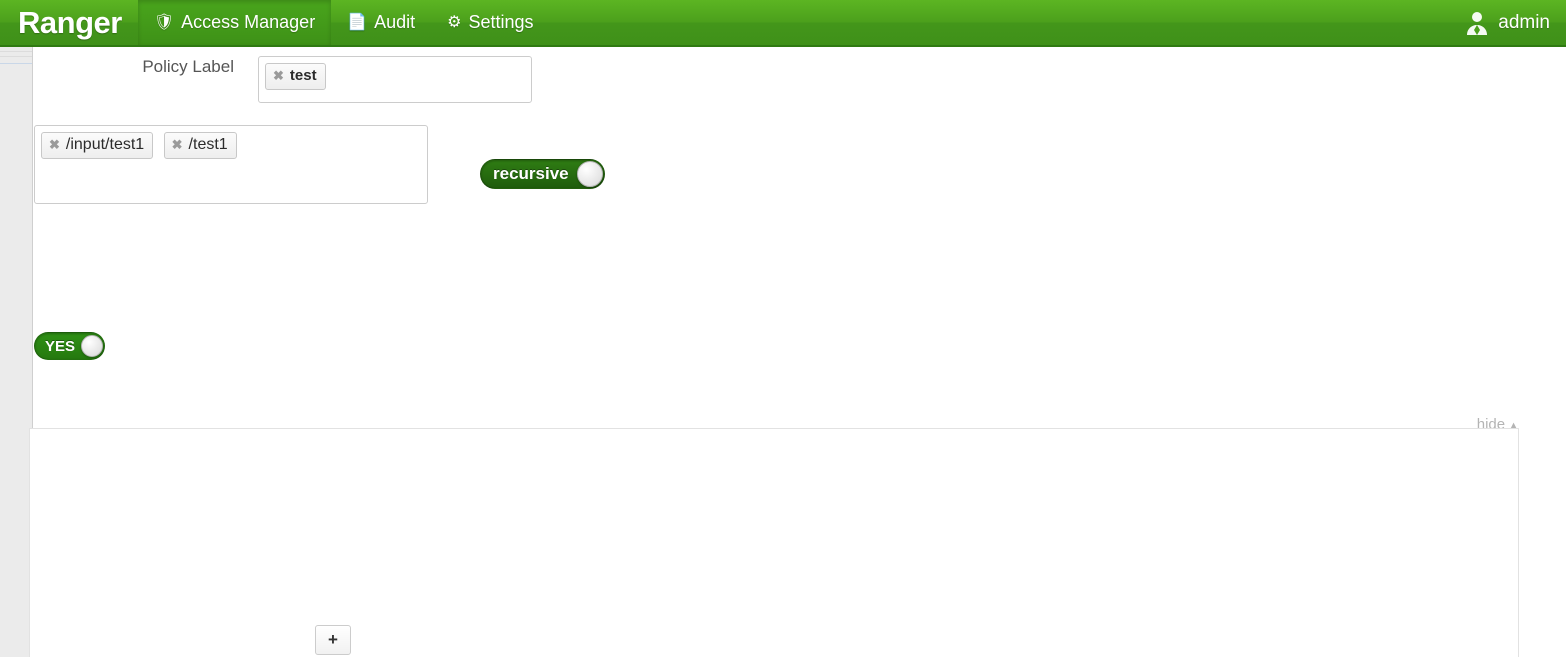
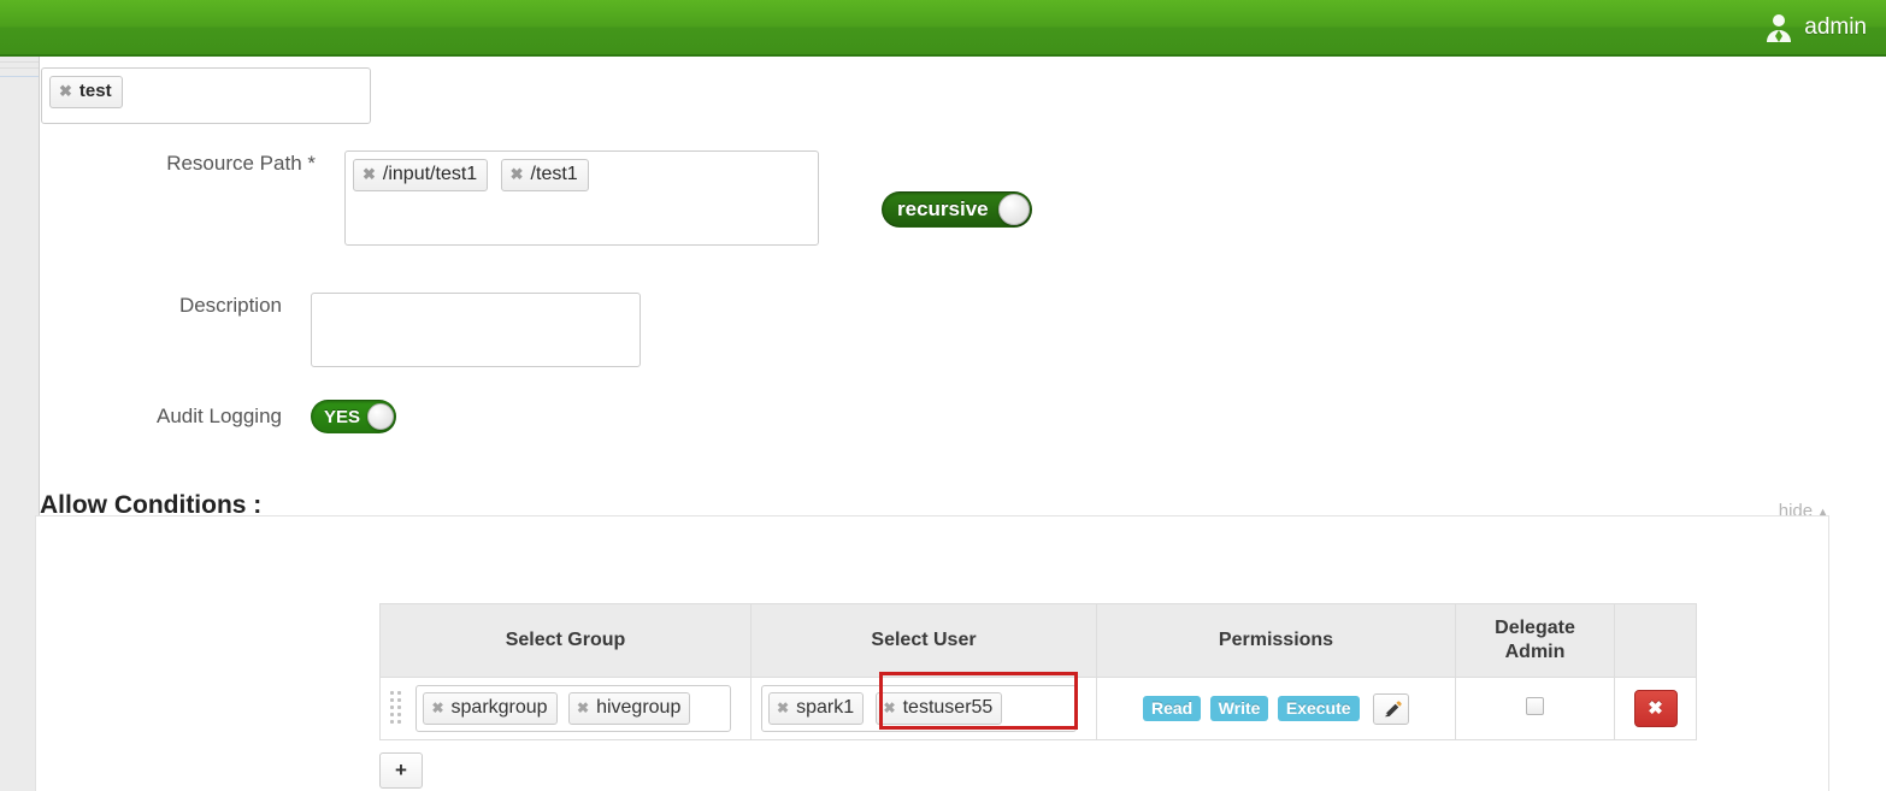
- Ranger
- 🛡
- Access Manager
- 📄
- Audit
- ⚙
- Settings
  admin
- Policy Label
  ✖
  test
+ Resource Path *
  ✖
  /input/test1
  ✖
  /test1
  recursive
+ Description
+ Audit Logging
  YES
  hide ▲
+ Allow Conditions :
+ Select Group	Select User	Permissions	Delegate Admin
+ ✖ sparkgroup ✖ hivegroup	✖ spark1 ✖ testuser55	Read Write Execute		✖
  +
